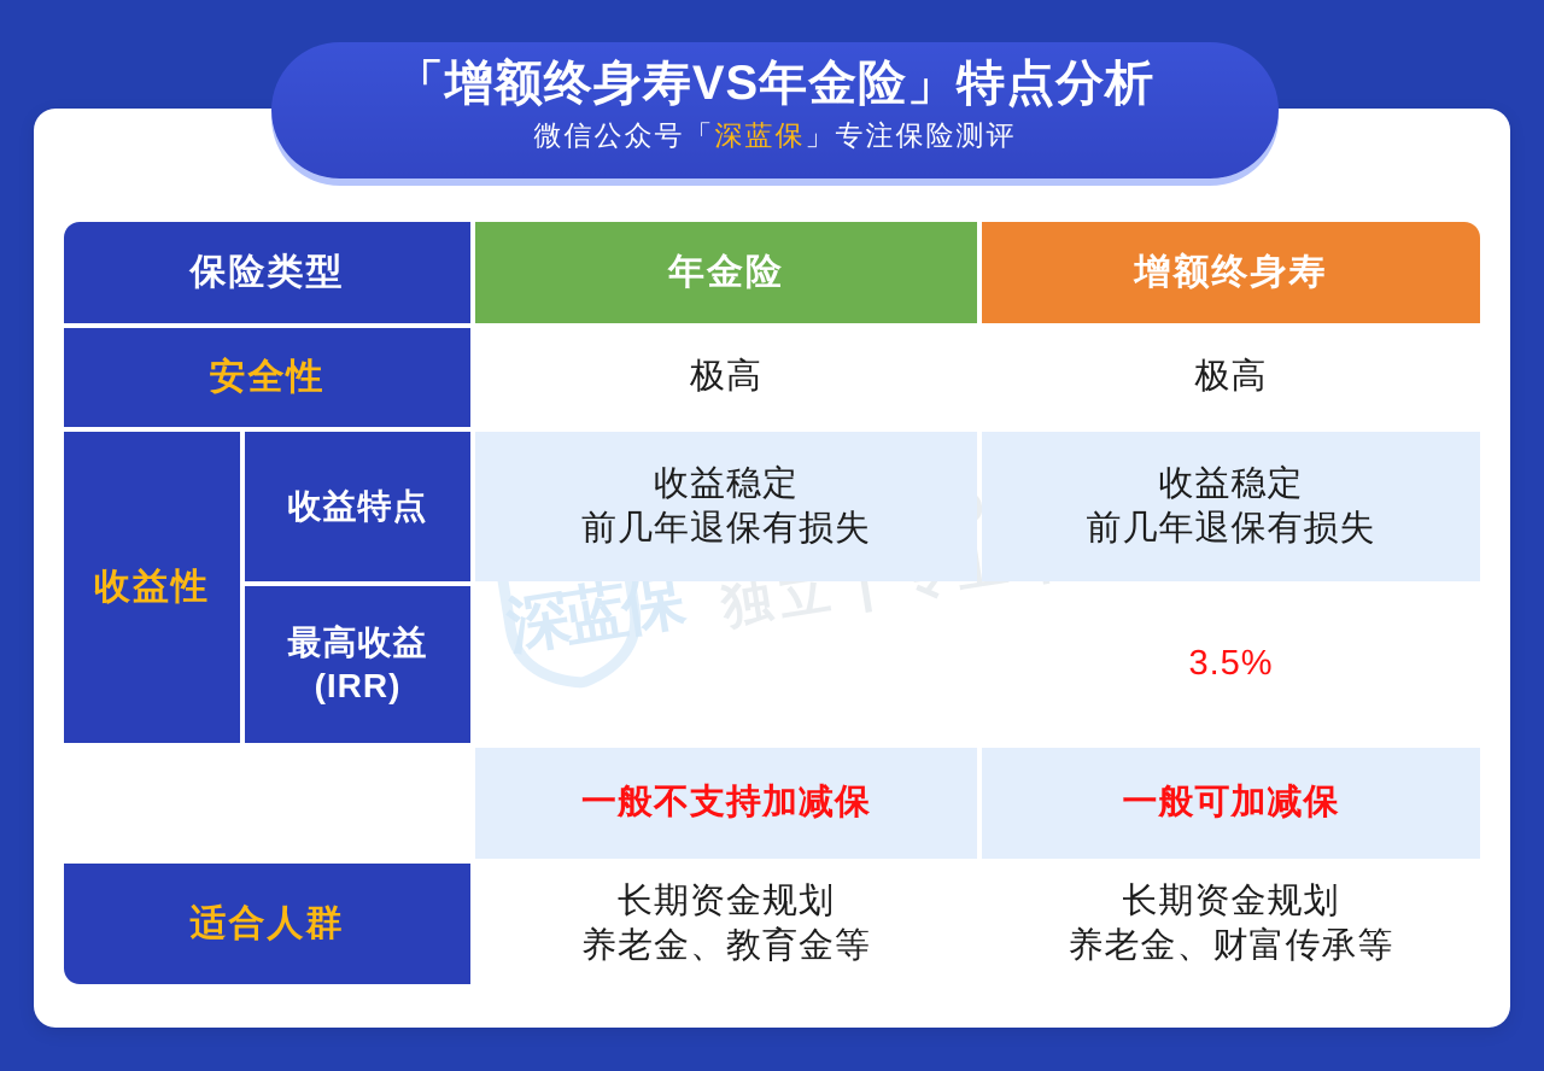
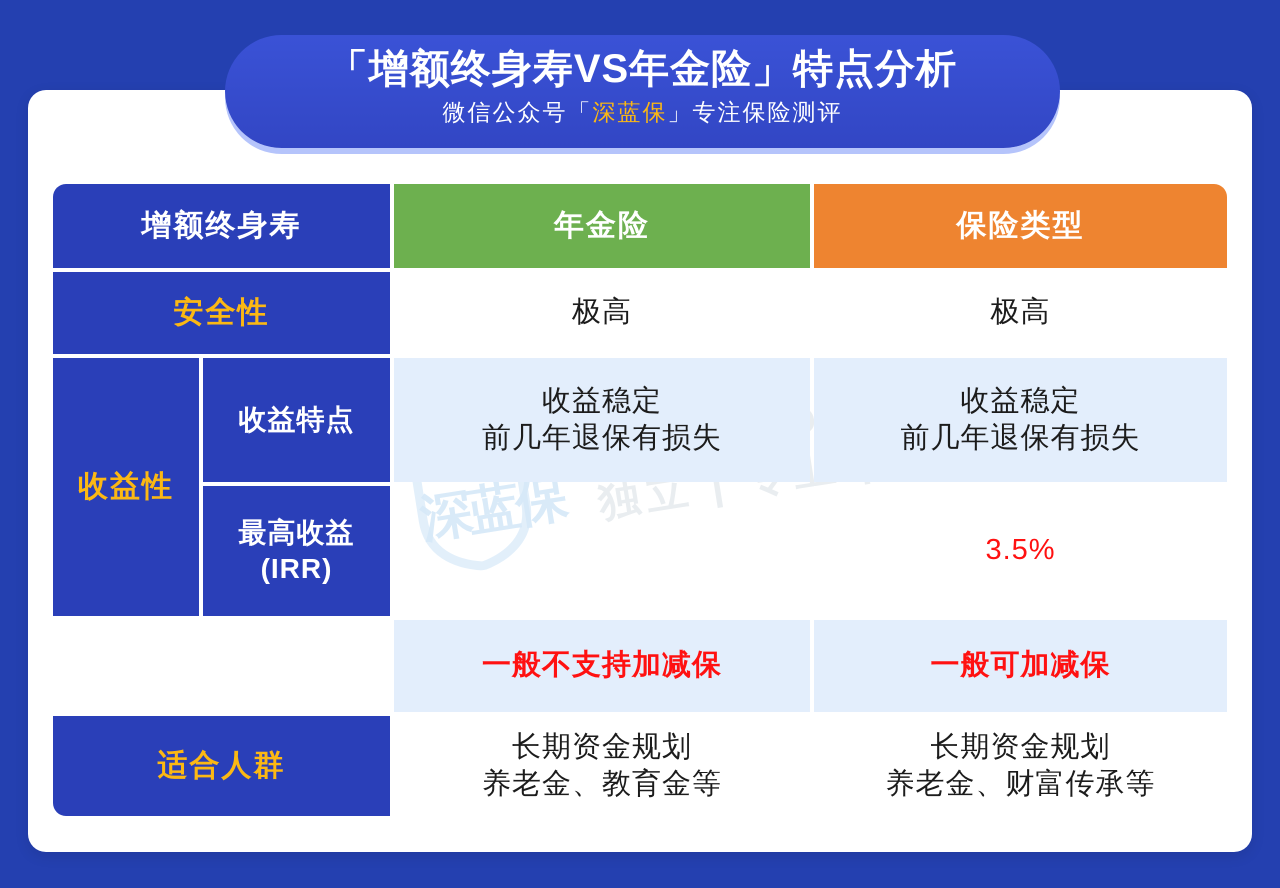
  「增额终身寿VS年金险」特点分析
  微信公众号「深蓝保」专注保险测评
- 保险类型
+ 增额终身寿
  年金险
- 增额终身寿
+ 保险类型
  安全性
  极高
  极高
  收益性
  收益特点
  收益稳定
  前几年退保有损失
  收益稳定
  前几年退保有损失
  最高收益
  (IRR)
  3.5%
  一般不支持加减保
  一般可加减保
  适合人群
  长期资金规划
  养老金、教育金等
  长期资金规划
  养老金、财富传承等
